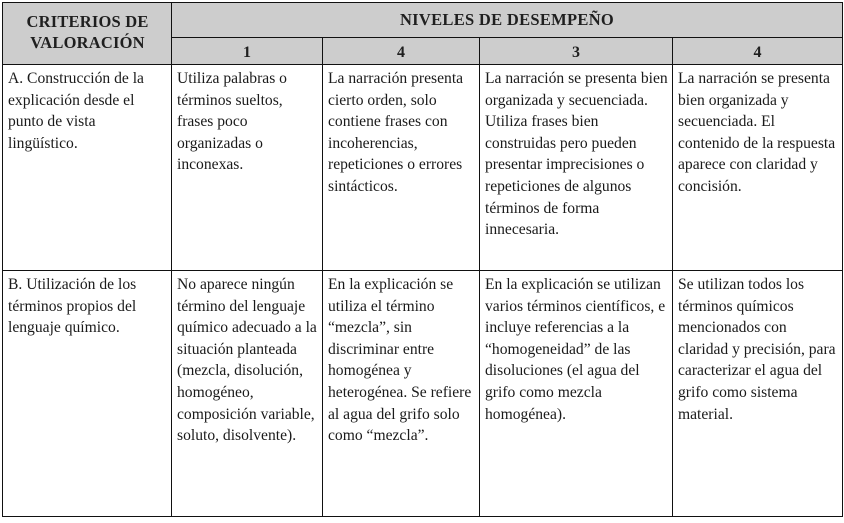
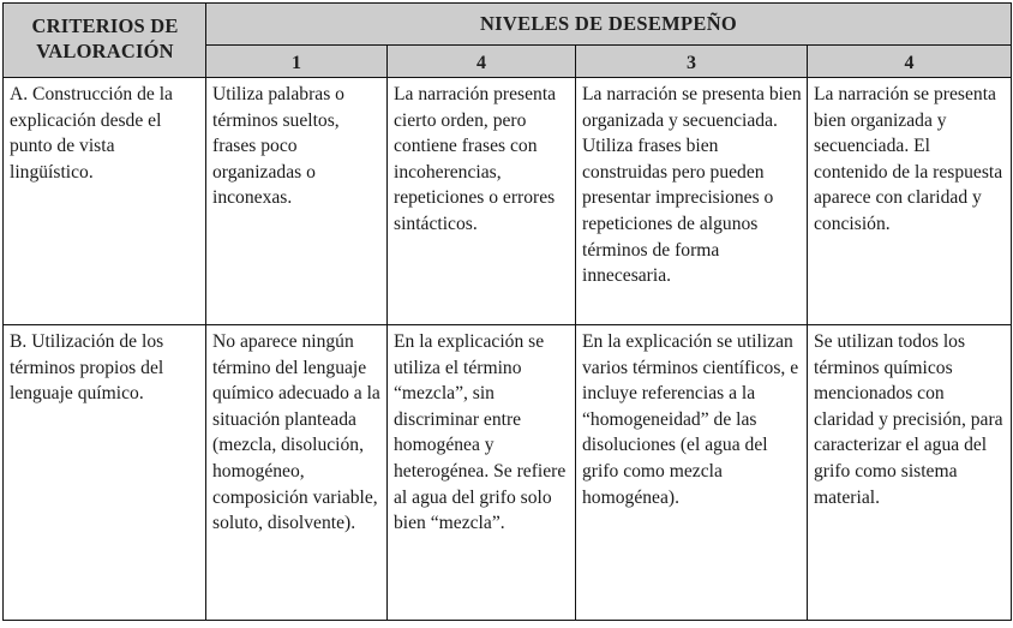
  CRITERIOS DE VALORACIÓN	NIVELES DE DESEMPEÑO
  1	4	3	4
- A. Construcción de la explicación desde el punto de vista lingüístico.	Utiliza palabras o términos sueltos, frases poco organizadas o inconexas.	La narración presenta cierto orden, solo contiene frases con incoherencias, repeticiones o errores sintácticos.	La narración se presenta bien organizada y secuenciada. Utiliza frases bien construidas pero pueden presentar imprecisiones o repeticiones de algunos términos de forma innecesaria.	La narración se presenta bien organizada y secuenciada. El contenido de la respuesta aparece con claridad y concisión.
+ A. Construcción de la explicación desde el punto de vista lingüístico.	Utiliza palabras o términos sueltos, frases poco organizadas o inconexas.	La narración presenta cierto orden, pero contiene frases con incoherencias, repeticiones o errores sintácticos.	La narración se presenta bien organizada y secuenciada. Utiliza frases bien construidas pero pueden presentar imprecisiones o repeticiones de algunos términos de forma innecesaria.	La narración se presenta bien organizada y secuenciada. El contenido de la respuesta aparece con claridad y concisión.
- B. Utilización de los términos propios del lenguaje químico.	No aparece ningún término del lenguaje químico adecuado a la situación planteada (mezcla, disolución, homogéneo, composición variable, soluto, disolvente).	En la explicación se utiliza el término “mezcla”, sin discriminar entre homogénea y heterogénea. Se refiere al agua del grifo solo como “mezcla”.	En la explicación se utilizan varios términos científicos, e incluye referencias a la “homogeneidad” de las disoluciones (el agua del grifo como mezcla homogénea).	Se utilizan todos los términos químicos mencionados con claridad y precisión, para caracterizar el agua del grifo como sistema material.
+ B. Utilización de los términos propios del lenguaje químico.	No aparece ningún término del lenguaje químico adecuado a la situación planteada (mezcla, disolución, homogéneo, composición variable, soluto, disolvente).	En la explicación se utiliza el término “mezcla”, sin discriminar entre homogénea y heterogénea. Se refiere al agua del grifo solo bien “mezcla”.	En la explicación se utilizan varios términos científicos, e incluye referencias a la “homogeneidad” de las disoluciones (el agua del grifo como mezcla homogénea).	Se utilizan todos los términos químicos mencionados con claridad y precisión, para caracterizar el agua del grifo como sistema material.
